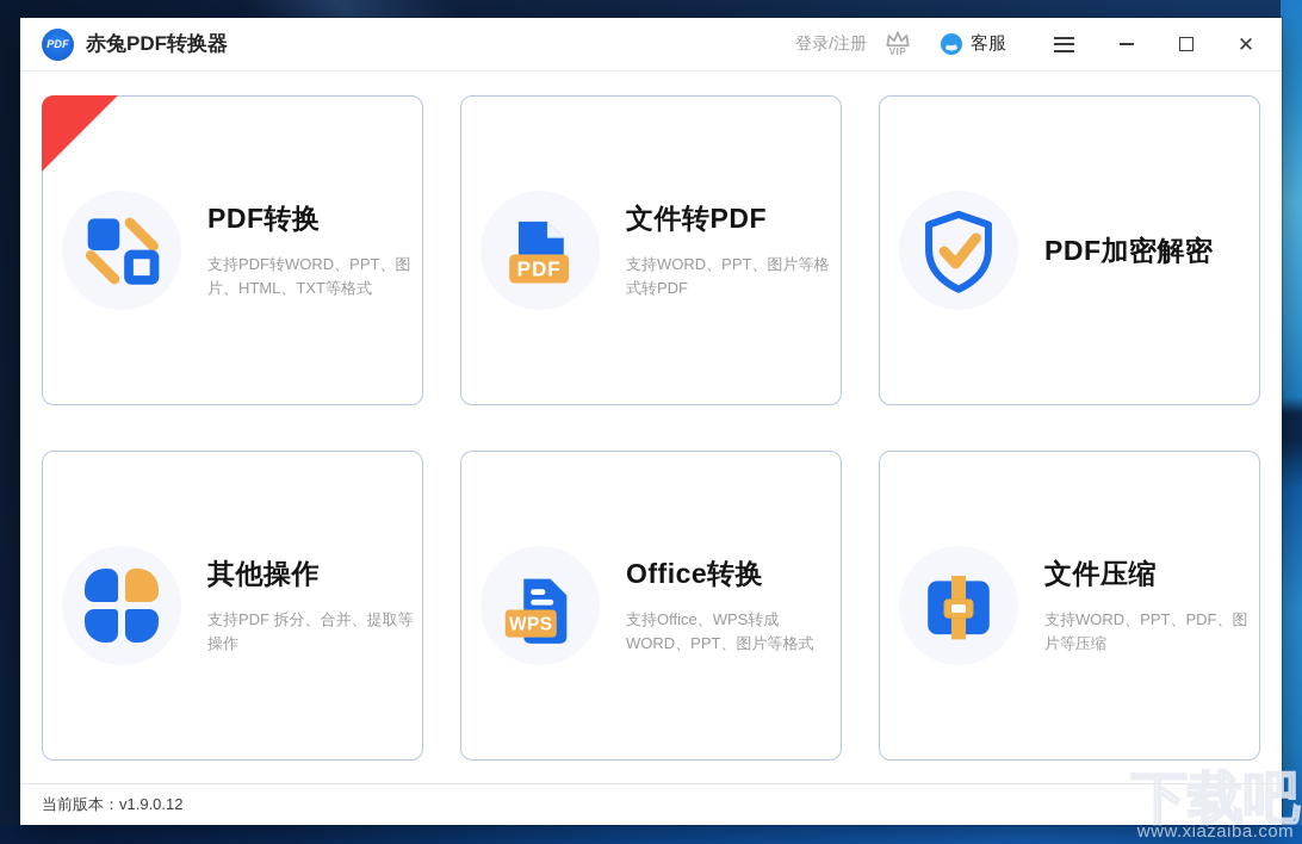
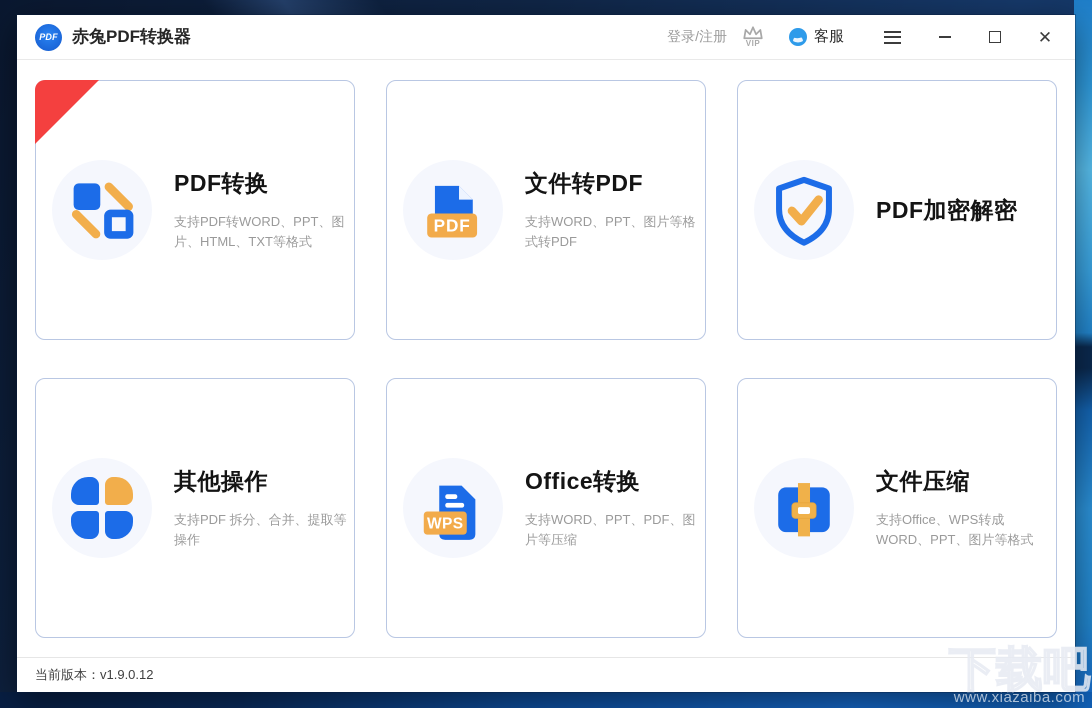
  PDF
  赤兔PDF转换器
  登录/注册
  VIP
  客服
  ✕
  PDF转换
  支持PDF转WORD、PPT、图片、HTML、TXT等格式
  PDF
  文件转PDF
  支持WORD、PPT、图片等格式转PDF
  PDF加密解密
  其他操作
  支持PDF 拆分、合并、提取等操作
  WPS
  Office转换
- 支持Office、WPS转成WORD、PPT、图片等格式
+ 支持WORD、PPT、PDF、图片等压缩
  文件压缩
- 支持WORD、PPT、PDF、图片等压缩
+ 支持Office、WPS转成WORD、PPT、图片等格式
  当前版本：v1.9.0.12
  下载吧
  www.xiazaiba.com
